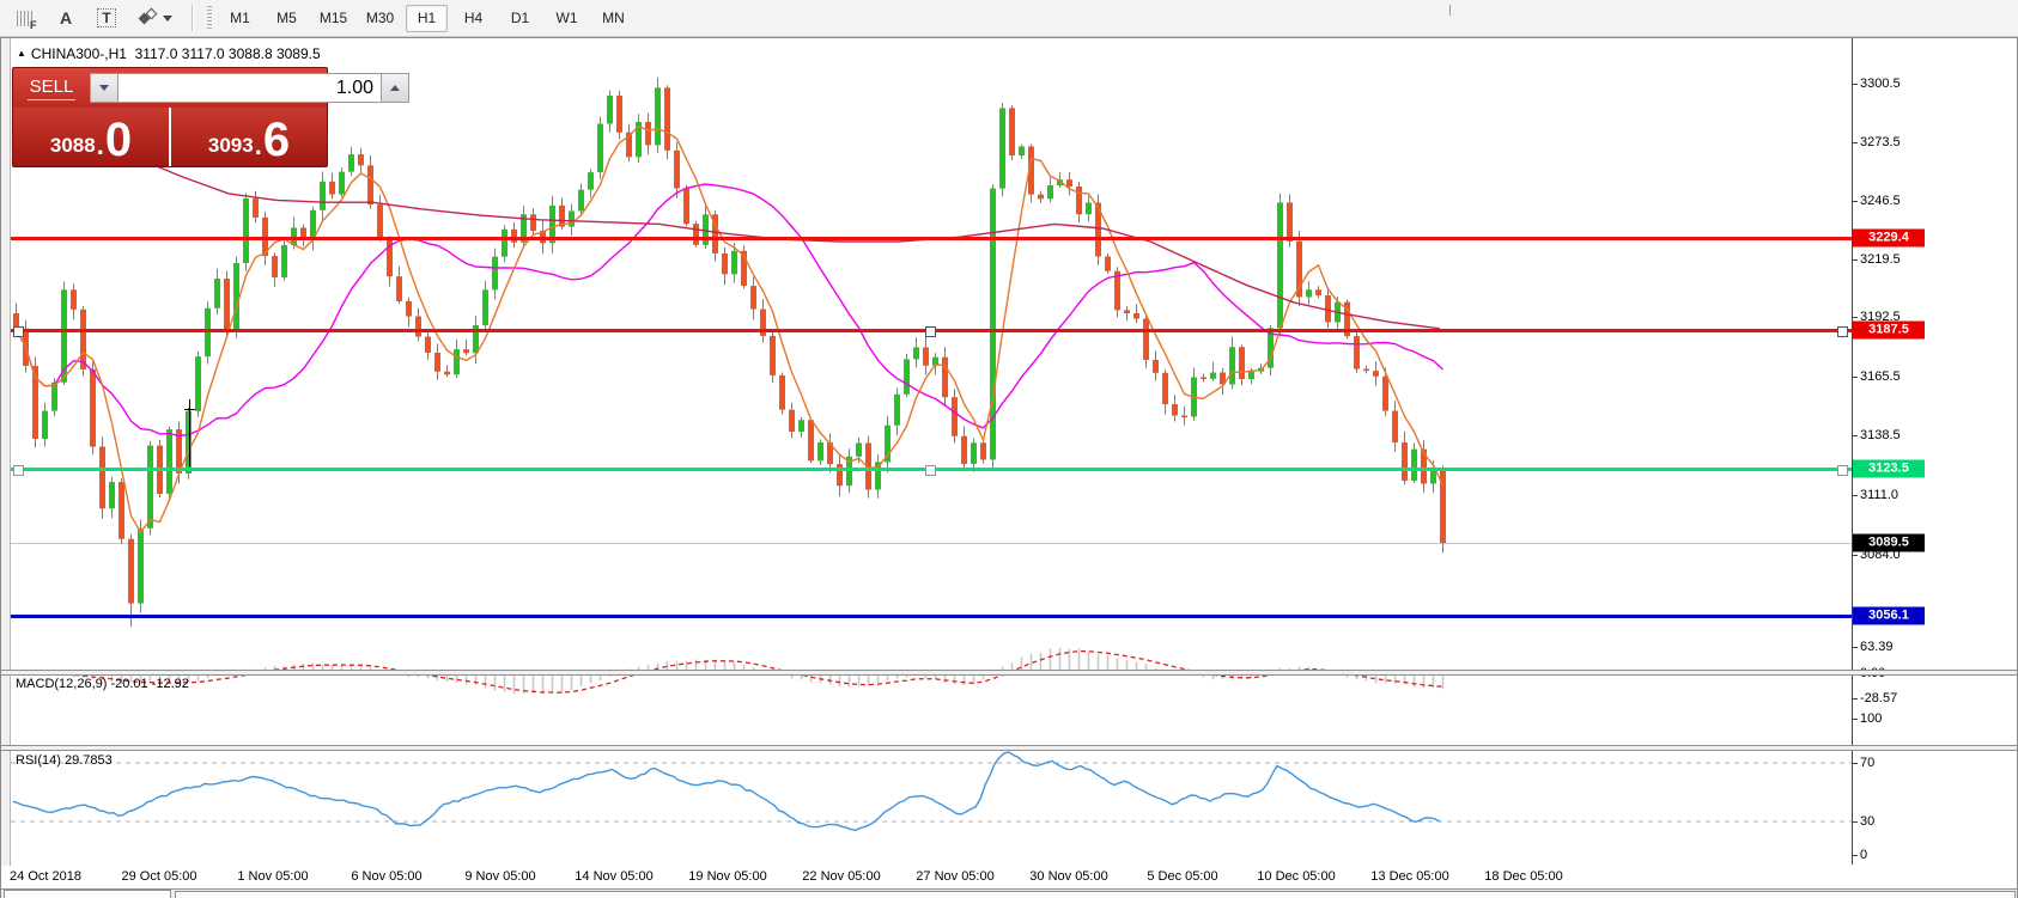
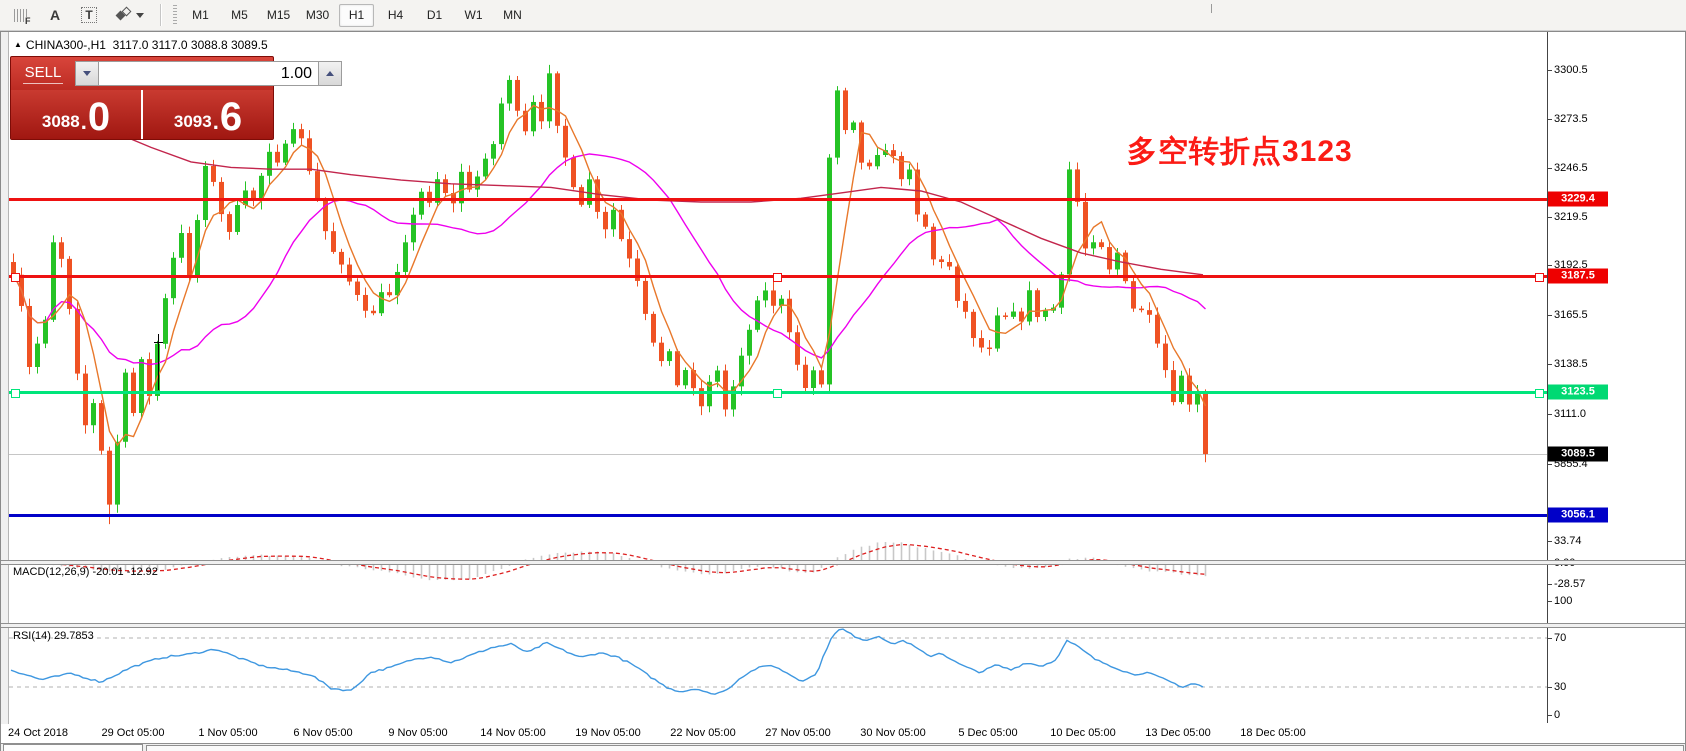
  F
  A
  T
  M1
  M5
  M15
  M30
  H1
  H4
  D1
  W1
  MN
  ▲ CHINA300-,H1 3117.0 3117.0 3088.8 3089.5
  SELL
  1.00
  3088
  .
  0
  3093
  .
  6
+ 多空转折点3123
  MACD(12,26,9) -20.01 -12.92
  RSI(14) 29.7853
  3300.5
  3273.5
  3246.5
  3219.5
  3192.5
  3165.5
  3138.5
  3111.0
- 3084.0
+ 5855.4
- 63.39
+ 33.74
  -28.57
  100
  70
  30
  0
  3229.4
  3187.5
  3123.5
  3056.1
  3089.5
  24 Oct 2018
  29 Oct 05:00
  1 Nov 05:00
  6 Nov 05:00
  9 Nov 05:00
  14 Nov 05:00
  19 Nov 05:00
  22 Nov 05:00
  27 Nov 05:00
  30 Nov 05:00
  5 Dec 05:00
  10 Dec 05:00
  13 Dec 05:00
  18 Dec 05:00
